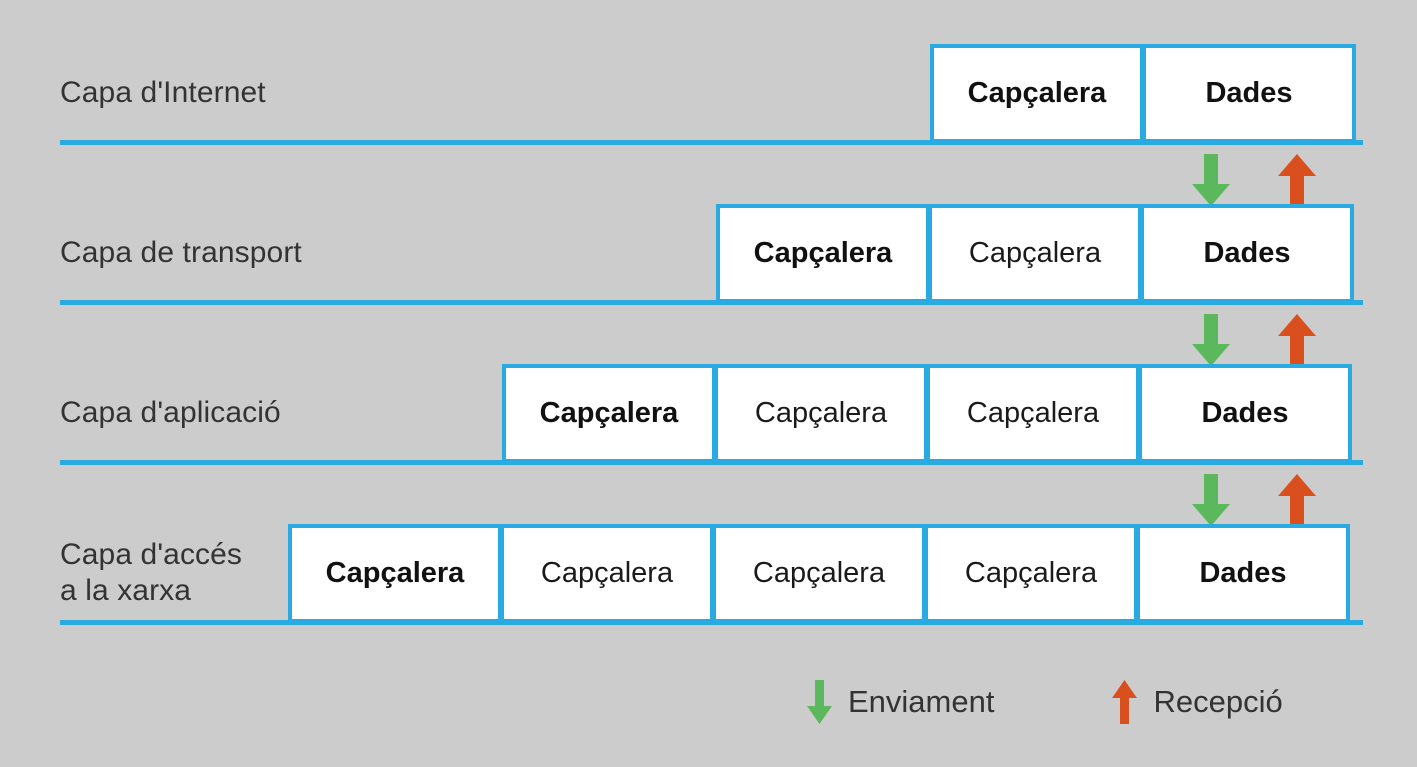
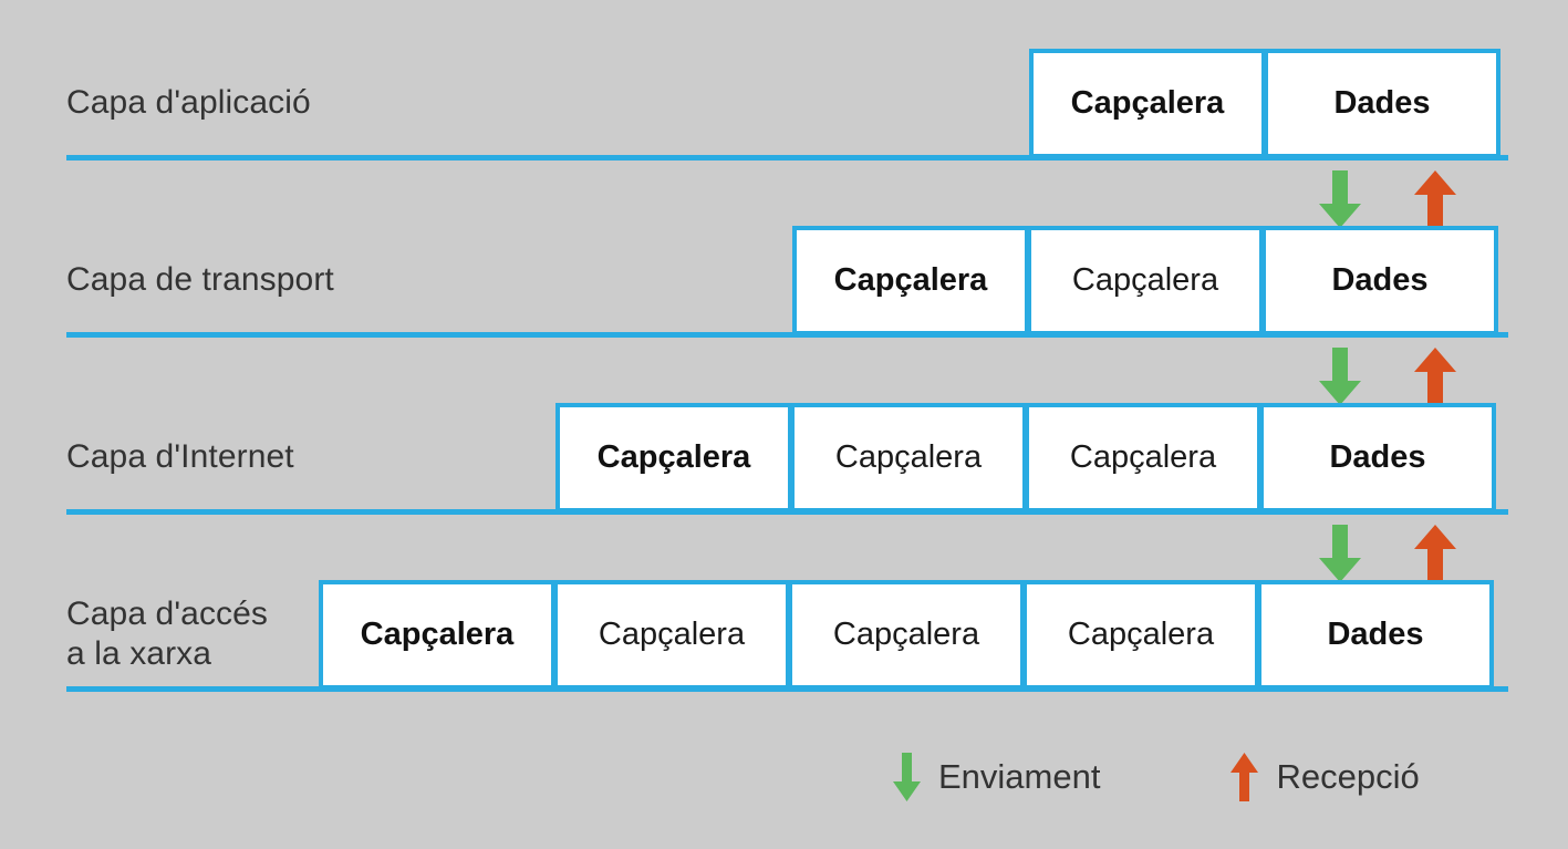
- Capa d'Internet
+ Capa d'aplicació
  Capçalera
  Dades
  Capa de transport
  Capçalera
  Capçalera
  Dades
- Capa d'aplicació
+ Capa d'Internet
  Capçalera
  Capçalera
  Capçalera
  Dades
  Capa d'accés
  a la xarxa
  Capçalera
  Capçalera
  Capçalera
  Capçalera
  Dades
  Enviament
  Recepció
